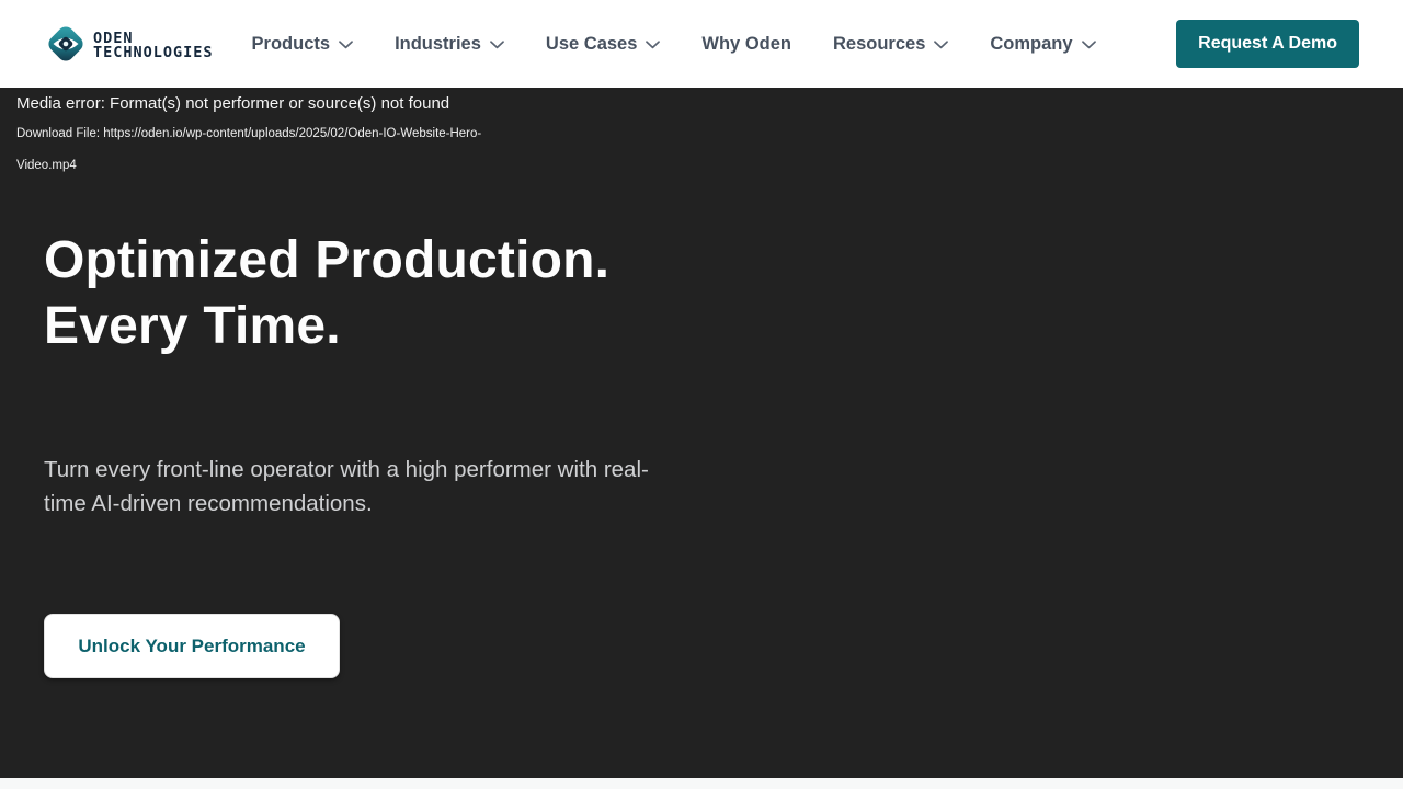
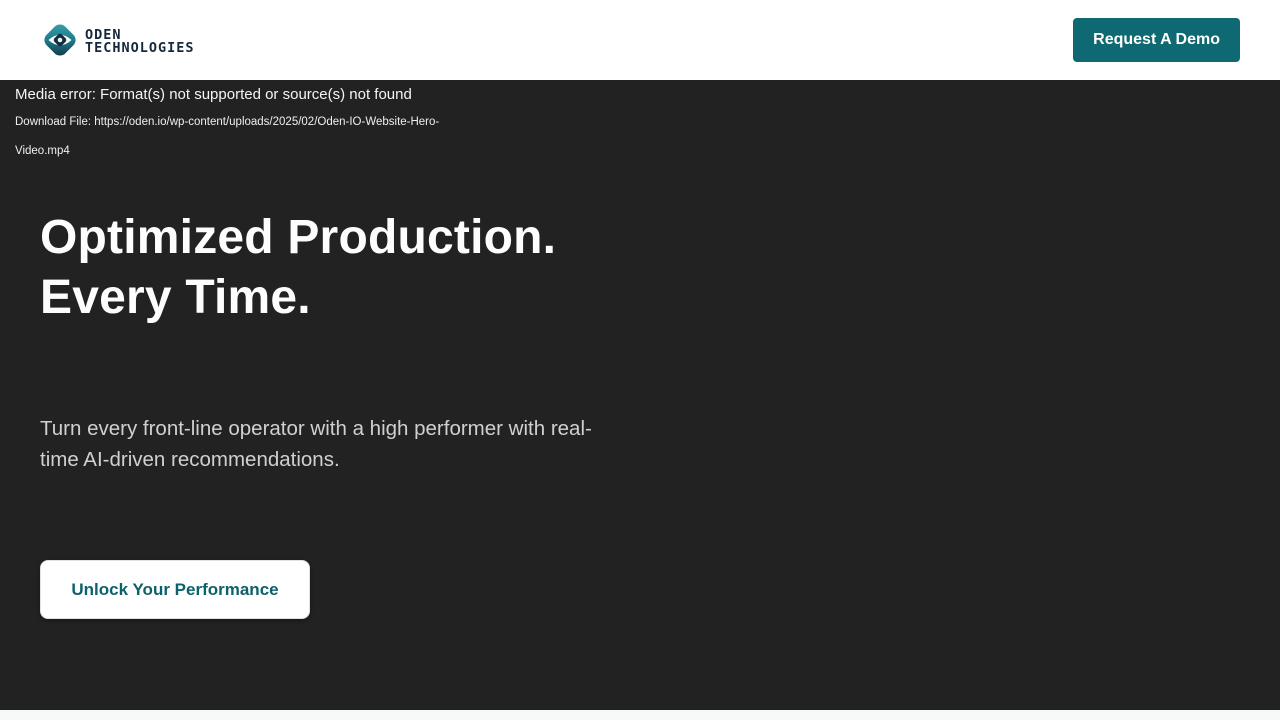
  ODEN
  TECHNOLOGIES
- Products
- Industries
- Use Cases
- Why Oden
- Resources
- Company
  Request A Demo
- Media error: Format(s) not performer or source(s) not found
+ Media error: Format(s) not supported or source(s) not found
  Download File: https://oden.io/wp-content/uploads/2025/02/Oden-IO-Website-Hero-
  Video.mp4
  Optimized Production.
  Every Time.
  Turn every front-line operator with a high performer with real-time AI-driven recommendations.
  Unlock Your Performance
